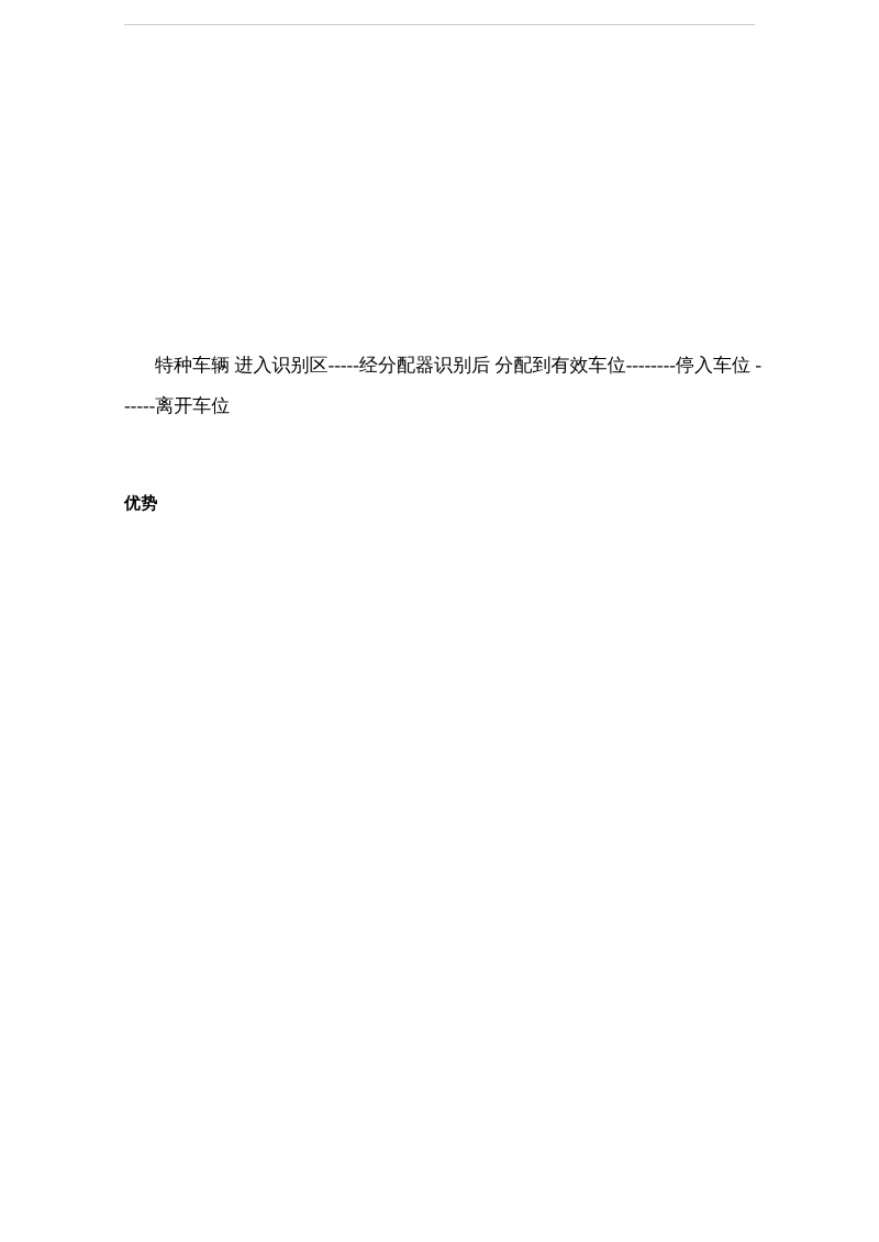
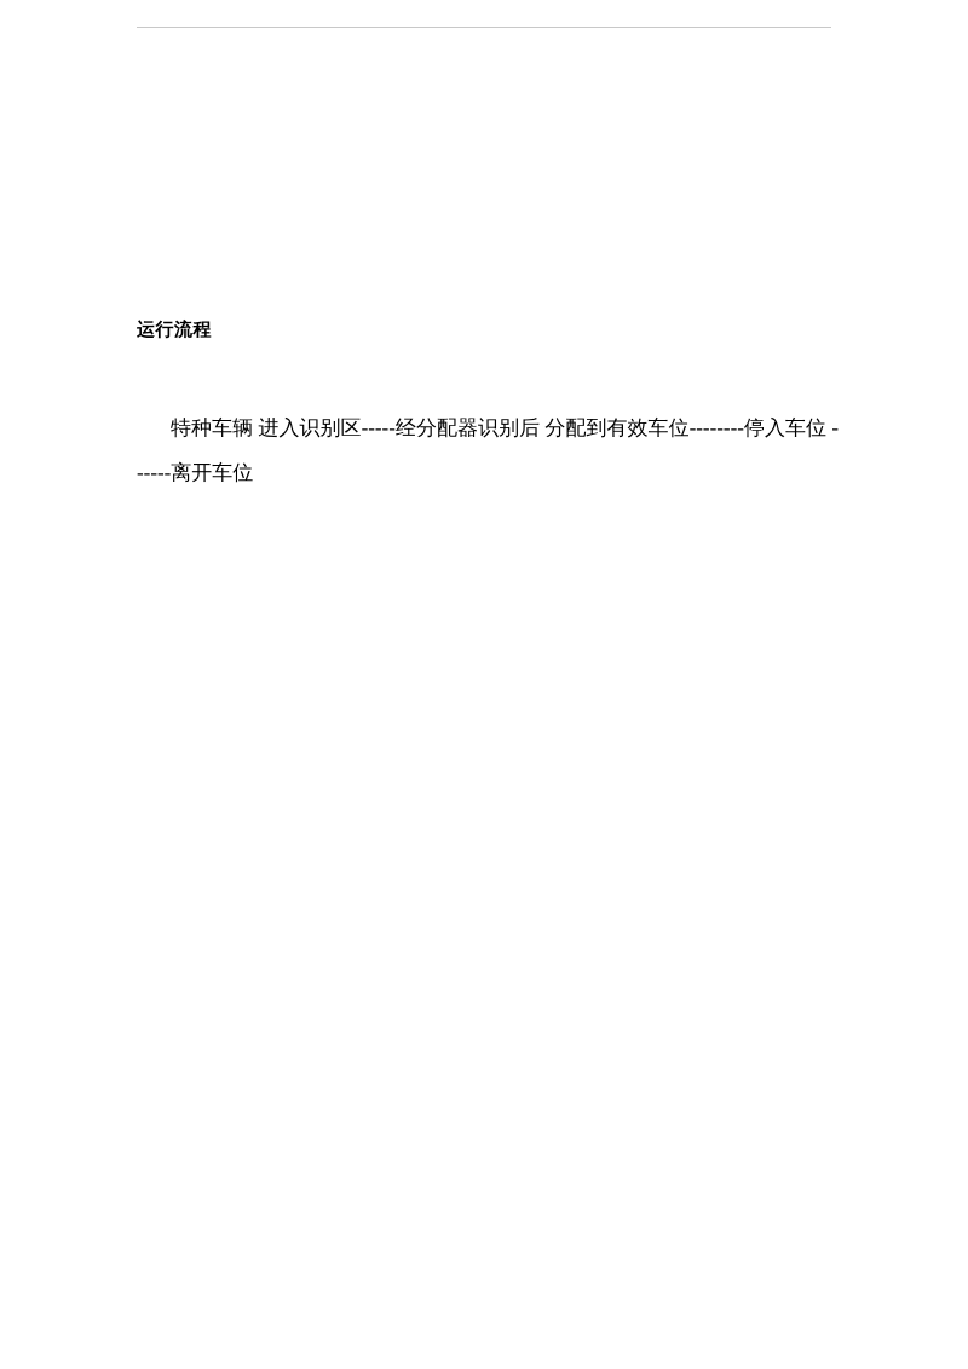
+ 运行流程
  特种车辆 进入识别区-----经分配器识别后 分配到有效车位--------停入车位 ------离开车位
- 优势
